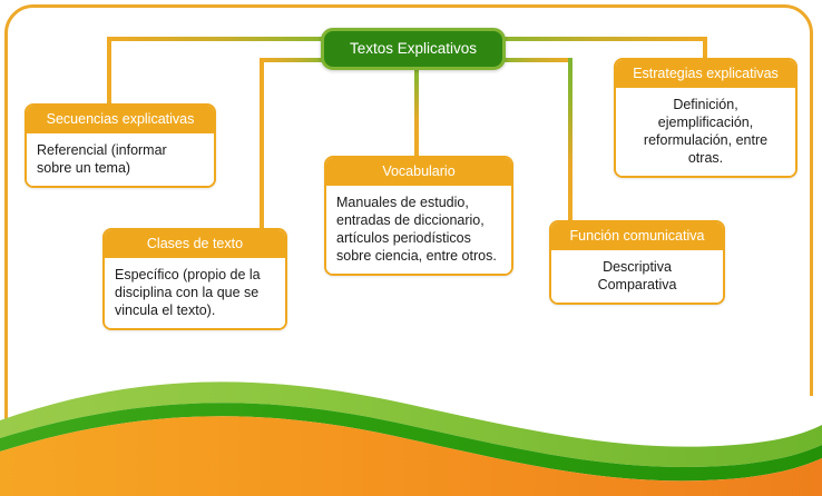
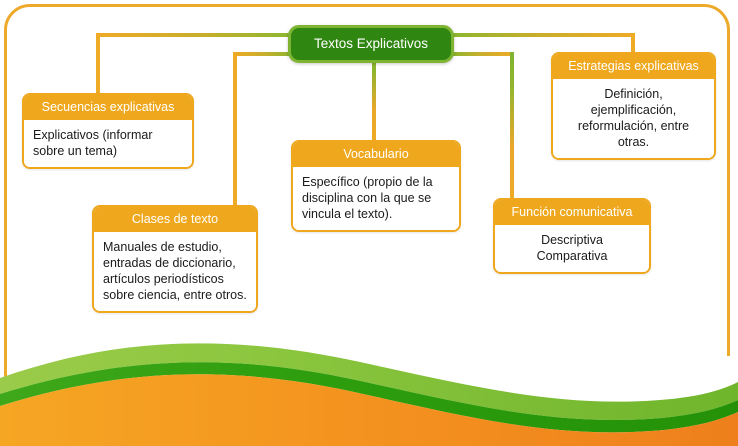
  Textos Explicativos
  Secuencias explicativas
- Referencial (informar sobre un tema)
+ Explicativos (informar sobre un tema)
  Clases de texto
- Específico (propio de la disciplina con la que se vincula el texto).
+ Manuales de estudio, entradas de diccionario, artículos periodísticos sobre ciencia, entre otros.
  Vocabulario
- Manuales de estudio, entradas de diccionario, artículos periodísticos sobre ciencia, entre otros.
+ Específico (propio de la disciplina con la que se vincula el texto).
  Estrategias explicativas
  Definición, ejemplificación, reformulación, entre otras.
  Función comunicativa
  Descriptiva Comparativa
